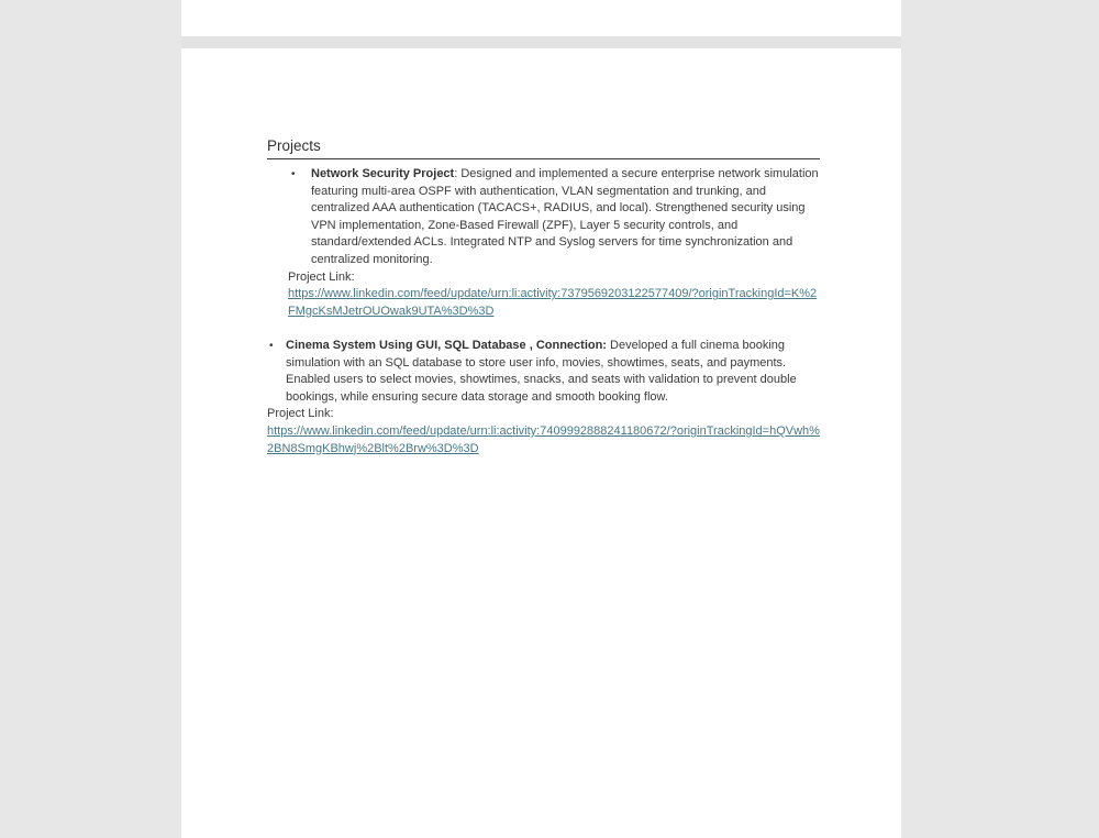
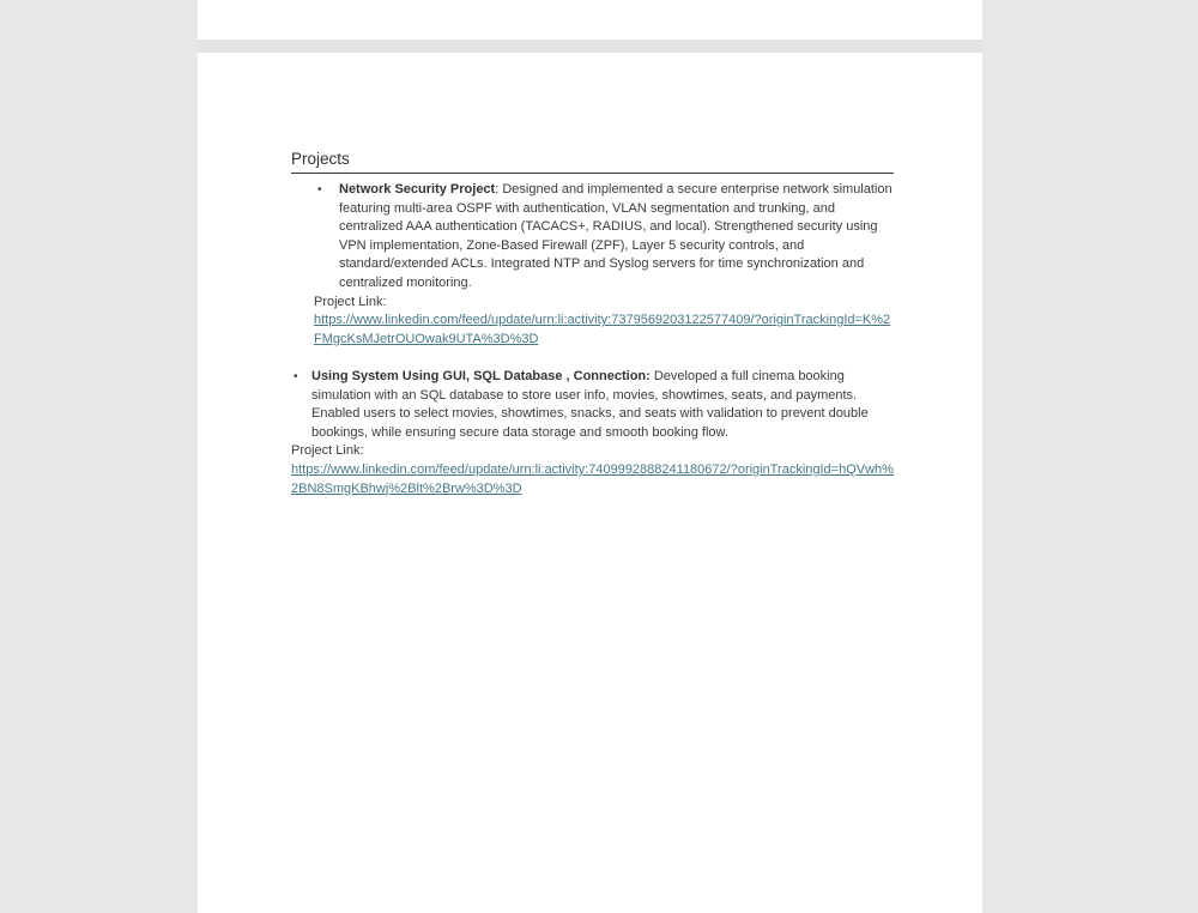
  Projects
  •
  Network Security Project: Designed and implemented a secure enterprise network simulation featuring multi-area OSPF with authentication, VLAN segmentation and trunking, and centralized AAA authentication (TACACS+, RADIUS, and local). Strengthened security using VPN implementation, Zone-Based Firewall (ZPF), Layer 5 security controls, and standard/extended ACLs. Integrated NTP and Syslog servers for time synchronization and centralized monitoring.
  Project Link:
  https://www.linkedin.com/feed/update/urn:li:activity:7379569203122577409/?originTrackingId=K%2FMgcKsMJetrOUOwak9UTA%3D%3D
  •
- Cinema System Using GUI, SQL Database , Connection: Developed a full cinema booking simulation with an SQL database to store user info, movies, showtimes, seats, and payments. Enabled users to select movies, showtimes, snacks, and seats with validation to prevent double bookings, while ensuring secure data storage and smooth booking flow.
+ Using System Using GUI, SQL Database , Connection: Developed a full cinema booking simulation with an SQL database to store user info, movies, showtimes, seats, and payments. Enabled users to select movies, showtimes, snacks, and seats with validation to prevent double bookings, while ensuring secure data storage and smooth booking flow.
  Project Link:
  https://www.linkedin.com/feed/update/urn:li:activity:7409992888241180672/?originTrackingId=hQVwh%2BN8SmgKBhwj%2Blt%2Brw%3D%3D
